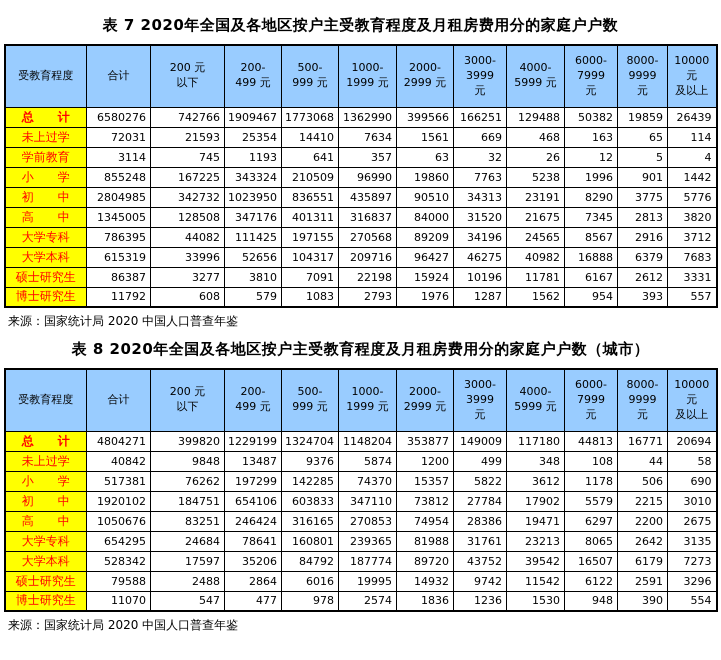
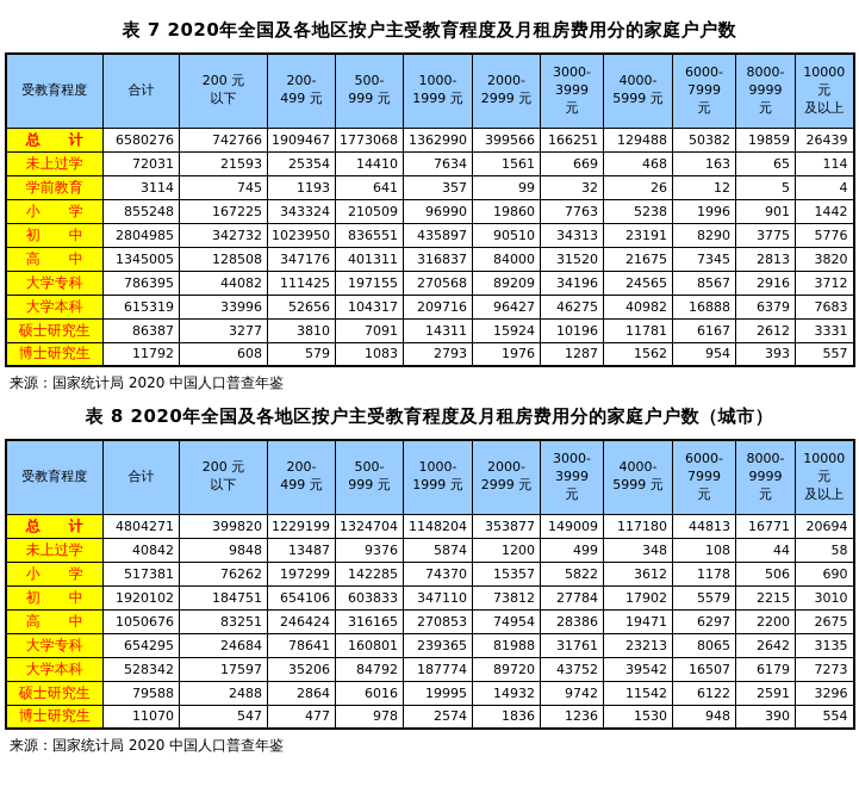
  表 7 2020年全国及各地区按户主受教育程度及月租房费用分的家庭户户数
  受教育程度	合计	200 元 以下	200- 499 元	500- 999 元	1000- 1999 元	2000- 2999 元	3000- 3999 元	4000- 5999 元	6000- 7999 元	8000- 9999 元	10000 元 及以上
  总 计	6580276	742766	1909467	1773068	1362990	399566	166251	129488	50382	19859	26439
  未上过学	72031	21593	25354	14410	7634	1561	669	468	163	65	114
- 学前教育	3114	745	1193	641	357	63	32	26	12	5	4
+ 学前教育	3114	745	1193	641	357	99	32	26	12	5	4
  小 学	855248	167225	343324	210509	96990	19860	7763	5238	1996	901	1442
  初 中	2804985	342732	1023950	836551	435897	90510	34313	23191	8290	3775	5776
  高 中	1345005	128508	347176	401311	316837	84000	31520	21675	7345	2813	3820
  大学专科	786395	44082	111425	197155	270568	89209	34196	24565	8567	2916	3712
  大学本科	615319	33996	52656	104317	209716	96427	46275	40982	16888	6379	7683
- 硕士研究生	86387	3277	3810	7091	22198	15924	10196	11781	6167	2612	3331
+ 硕士研究生	86387	3277	3810	7091	14311	15924	10196	11781	6167	2612	3331
  博士研究生	11792	608	579	1083	2793	1976	1287	1562	954	393	557
  来源：国家统计局 2020 中国人口普查年鉴
  表 8 2020年全国及各地区按户主受教育程度及月租房费用分的家庭户户数（城市）
  受教育程度	合计	200 元 以下	200- 499 元	500- 999 元	1000- 1999 元	2000- 2999 元	3000- 3999 元	4000- 5999 元	6000- 7999 元	8000- 9999 元	10000 元 及以上
  总 计	4804271	399820	1229199	1324704	1148204	353877	149009	117180	44813	16771	20694
  未上过学	40842	9848	13487	9376	5874	1200	499	348	108	44	58
  小 学	517381	76262	197299	142285	74370	15357	5822	3612	1178	506	690
  初 中	1920102	184751	654106	603833	347110	73812	27784	17902	5579	2215	3010
  高 中	1050676	83251	246424	316165	270853	74954	28386	19471	6297	2200	2675
  大学专科	654295	24684	78641	160801	239365	81988	31761	23213	8065	2642	3135
  大学本科	528342	17597	35206	84792	187774	89720	43752	39542	16507	6179	7273
  硕士研究生	79588	2488	2864	6016	19995	14932	9742	11542	6122	2591	3296
  博士研究生	11070	547	477	978	2574	1836	1236	1530	948	390	554
  来源：国家统计局 2020 中国人口普查年鉴
